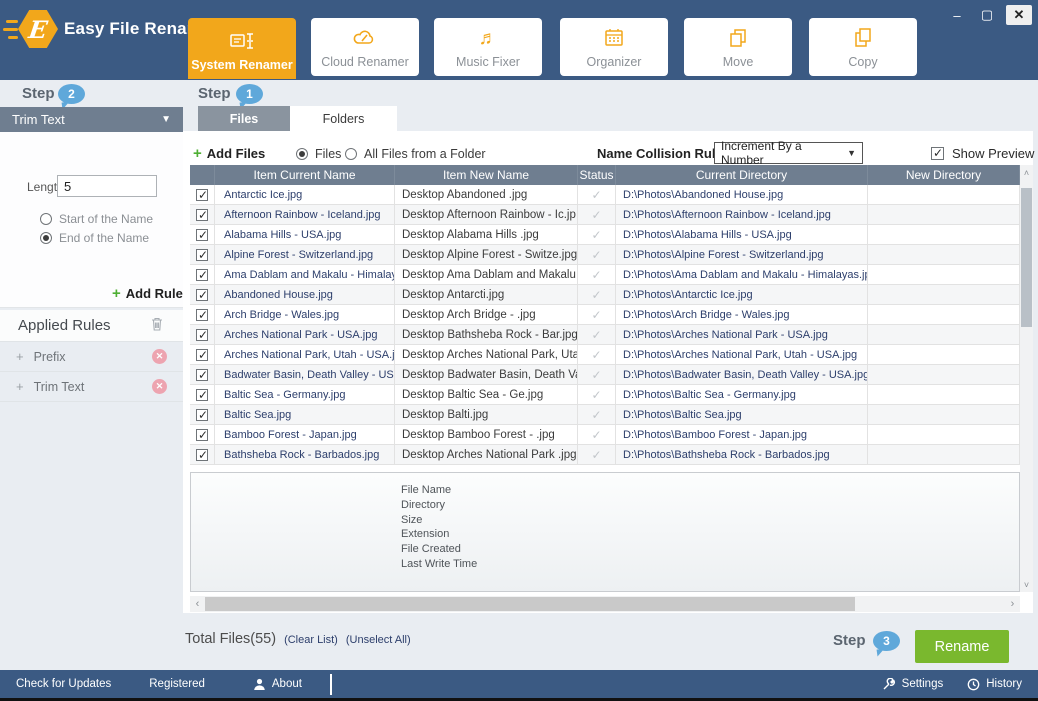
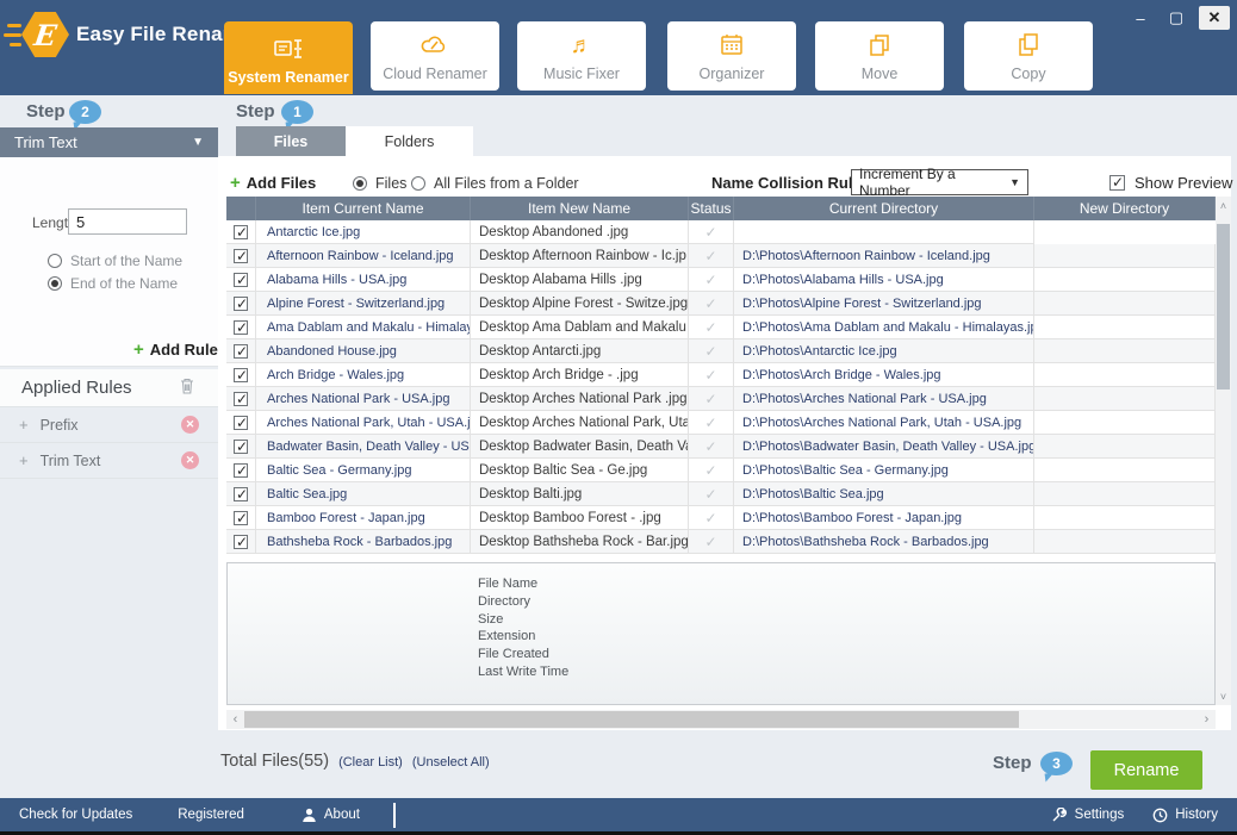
  Easy File Rena
  System Renamer
  Cloud Renamer
  ♬
  Music Fixer
  Organizer
  Move
  Copy
  –
  ▢
  ✕
  Step
  2
  Trim Text
  ▼
  Lengt
  5
  Start of the Name
  End of the Name
  +
  Add Rule
  Applied Rules
  +
  Prefix
  ✕
  +
  Trim Text
  ✕
  Step
  1
  Files
  Folders
  +
  Add Files
  Files
  All Files from a Folder
  Name Collision Ru
  Increment By a Number
  ▼
  Show Preview
  Item Current Name
  Item New Name
  Status
  Current Directory
  New Directory
  Antarctic Ice.jpg
  Desktop Abandoned .jpg
  ✓
- D:\Photos\Abandoned House.jpg
  Afternoon Rainbow - Iceland.jpg
  Desktop Afternoon Rainbow - Ic.jp
  ✓
  D:\Photos\Afternoon Rainbow - Iceland.jpg
  Alabama Hills - USA.jpg
  Desktop Alabama Hills .jpg
  ✓
  D:\Photos\Alabama Hills - USA.jpg
  Alpine Forest - Switzerland.jpg
  Desktop Alpine Forest - Switze.jpg
  ✓
  D:\Photos\Alpine Forest - Switzerland.jpg
  Ama Dablam and Makalu - Himalay
  Desktop Ama Dablam and Makalu
  ✓
  D:\Photos\Ama Dablam and Makalu - Himalayas.jp
  Abandoned House.jpg
  Desktop Antarcti.jpg
  ✓
  D:\Photos\Antarctic Ice.jpg
  Arch Bridge - Wales.jpg
  Desktop Arch Bridge - .jpg
  ✓
  D:\Photos\Arch Bridge - Wales.jpg
  Arches National Park - USA.jpg
- Desktop Bathsheba Rock - Bar.jpg
+ Desktop Arches National Park .jpg
  ✓
  D:\Photos\Arches National Park - USA.jpg
  Arches National Park, Utah - USA.j
  Desktop Arches National Park, Uta
  ✓
  D:\Photos\Arches National Park, Utah - USA.jpg
  Badwater Basin, Death Valley - US
  Desktop Badwater Basin, Death V
  ✓
  D:\Photos\Badwater Basin, Death Valley - USA.jpg
  Baltic Sea - Germany.jpg
  Desktop Baltic Sea - Ge.jpg
  ✓
  D:\Photos\Baltic Sea - Germany.jpg
  Baltic Sea.jpg
  Desktop Balti.jpg
  ✓
  D:\Photos\Baltic Sea.jpg
  Bamboo Forest - Japan.jpg
  Desktop Bamboo Forest - .jpg
  ✓
  D:\Photos\Bamboo Forest - Japan.jpg
  Bathsheba Rock - Barbados.jpg
- Desktop Arches National Park .jpg
+ Desktop Bathsheba Rock - Bar.jpg
  ✓
  D:\Photos\Bathsheba Rock - Barbados.jpg
  File Name
  Directory
  Size
  Extension
  File Created
  Last Write Time
  ˄
  ˅
  ‹
  ›
  Total Files(55)
  (Clear List)
  (Unselect All)
  Step
  3
  Rename
  Check for Updates
  Registered
  About
  Settings
  History
